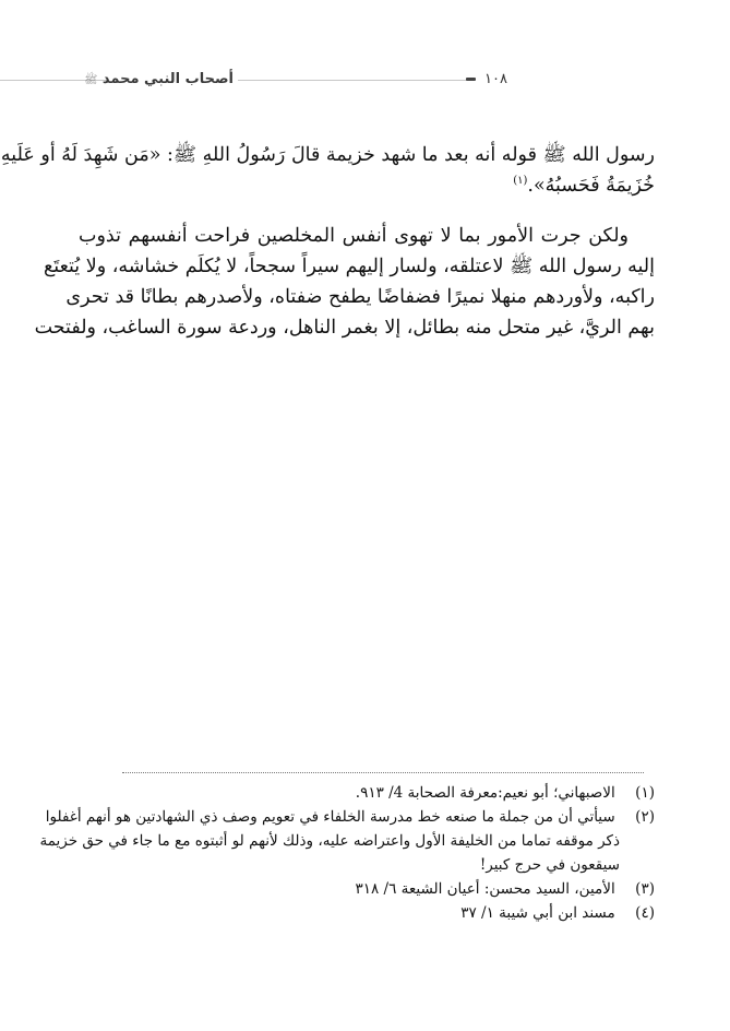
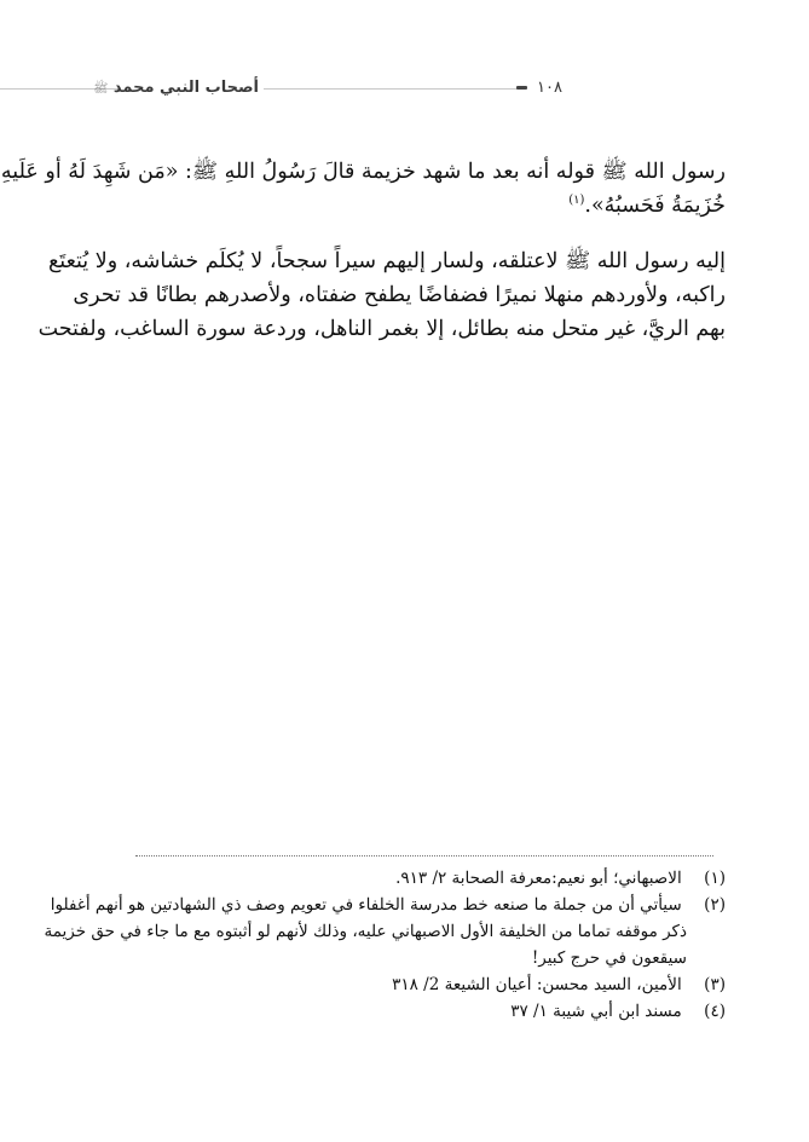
  أصحاب النبي محمد ﷺ
  ١٠٨
  رسول الله ﷺ قوله أنه بعد ما شهد خزيمة قالَ رَسُولُ اللهِ ﷺ: «مَن شَهِدَ لَهُ أو عَلَيهِ
  خُزَيمَةُ فَحَسبُهُ».(١)
- ولكن جرت الأمور بما لا تهوى أنفس المخلصين فراحت أنفسهم تذوب
  إليه رسول الله ﷺ لاعتلقه، ولسار إليهم سيراً سجحاً، لا يُكلَم خشاشه، ولا يُتعتَع
  راكبه، ولأوردهم منهلا نميرًا فضفاضًا يطفح ضفتاه، ولأصدرهم بطانًا قد تحرى
  بهم الريَّ، غير متحل منه بطائل، إلا بغمر الناهل، وردعة سورة الساغب، ولفتحت
- (١) الاصبهاني؛ أبو نعيم:معرفة الصحابة 4/ ٩١٣.
+ (١) الاصبهاني؛ أبو نعيم:معرفة الصحابة ٢/ ٩١٣.
  (٢) سيأتي أن من جملة ما صنعه خط مدرسة الخلفاء في تعويم وصف ذي الشهادتين هو أنهم أغفلوا
- ذكر موقفه تماما من الخليفة الأول واعتراضه عليه، وذلك لأنهم لو أثبتوه مع ما جاء في حق خزيمة
+ ذكر موقفه تماما من الخليفة الأول الاصبهاني عليه، وذلك لأنهم لو أثبتوه مع ما جاء في حق خزيمة
  سيقعون في حرج كبير!
- (٣) الأمين، السيد محسن: أعيان الشيعة ٦/ ٣١٨
+ (٣) الأمين، السيد محسن: أعيان الشيعة 2/ ٣١٨
  (٤) مسند ابن أبي شيبة ١/ ٣٧
